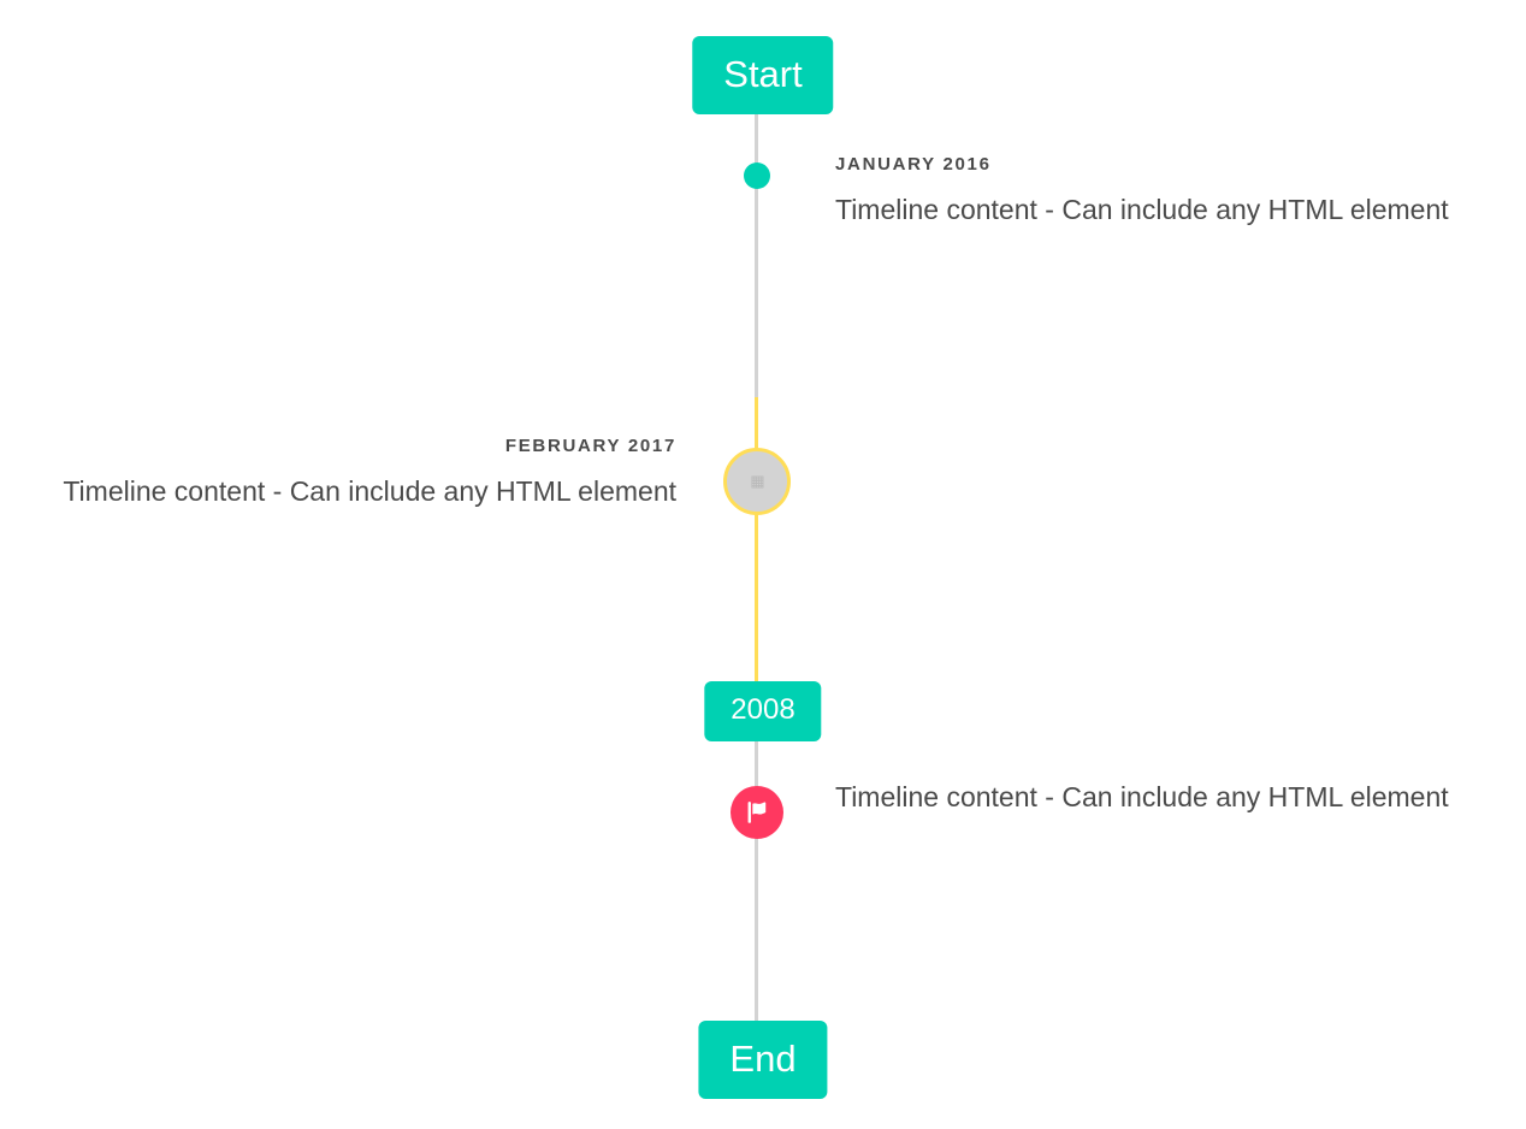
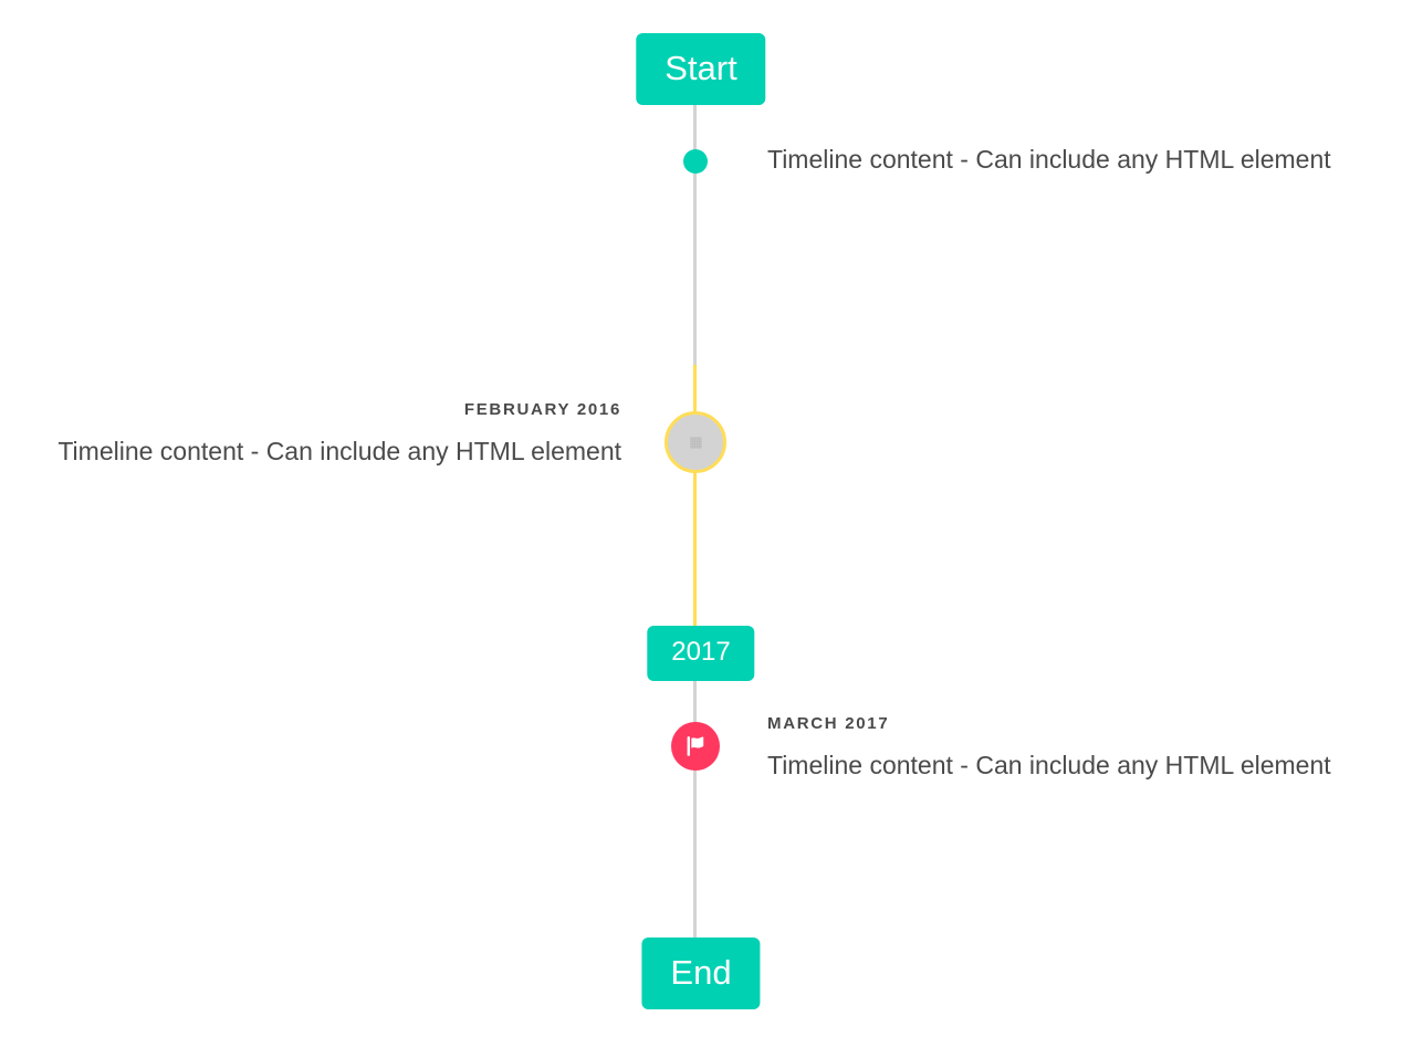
  Start
- JANUARY 2016
  Timeline content - Can include any HTML element
  ▦
- FEBRUARY 2017
+ FEBRUARY 2016
  Timeline content - Can include any HTML element
- 2008
+ 2017
+ MARCH 2017
  Timeline content - Can include any HTML element
  End
